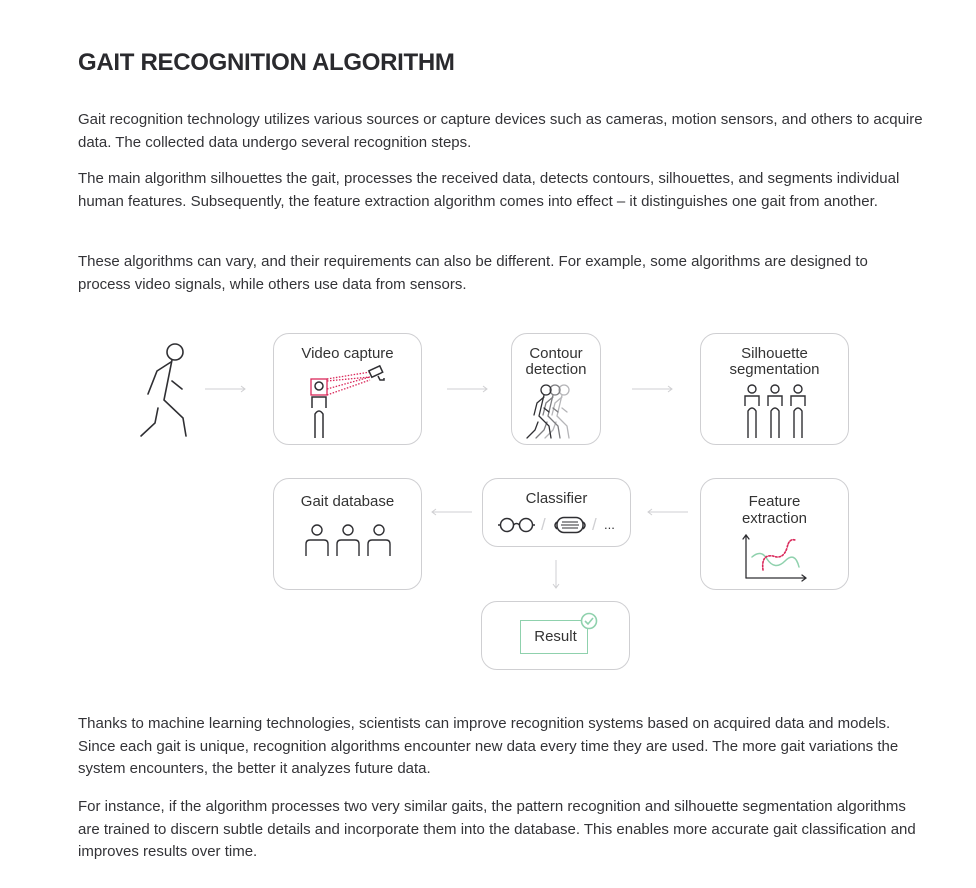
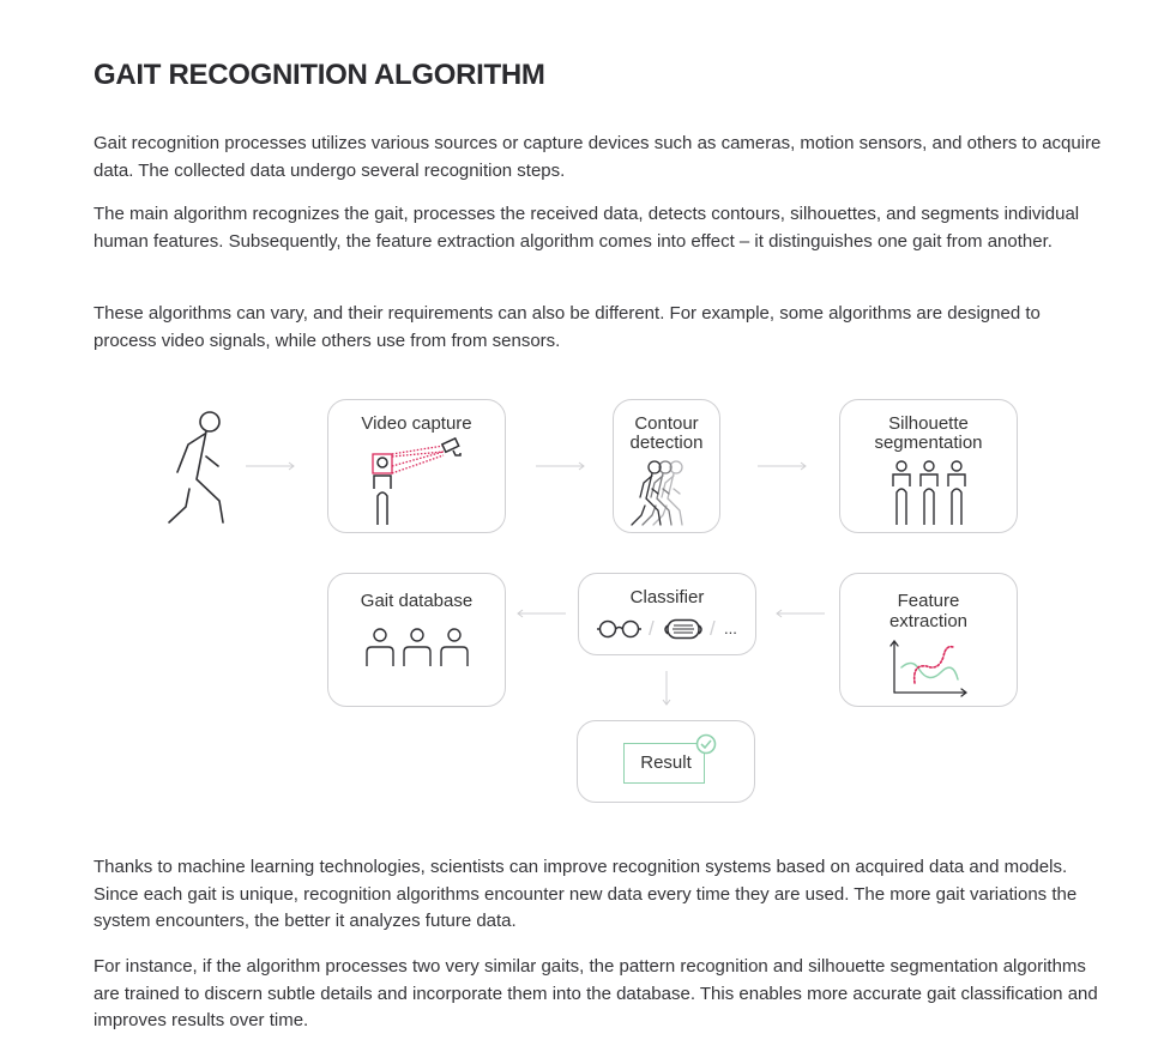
  GAIT RECOGNITION ALGORITHM
- Gait recognition technology utilizes various sources or capture devices such as cameras, motion sensors, and others to acquire data. The collected data undergo several recognition steps.
+ Gait recognition processes utilizes various sources or capture devices such as cameras, motion sensors, and others to acquire data. The collected data undergo several recognition steps.
- The main algorithm silhouettes the gait, processes the received data, detects contours, silhouettes, and segments individual human features. Subsequently, the feature extraction algorithm comes into effect – it distinguishes one gait from another.
+ The main algorithm recognizes the gait, processes the received data, detects contours, silhouettes, and segments individual human features. Subsequently, the feature extraction algorithm comes into effect – it distinguishes one gait from another.
- These algorithms can vary, and their requirements can also be different. For example, some algorithms are designed to process video signals, while others use data from sensors.
+ These algorithms can vary, and their requirements can also be different. For example, some algorithms are designed to process video signals, while others use from from sensors.
  Video capture
  Contour
  detection
  Silhouette
  segmentation
  Feature
  extraction
  Classifier
  /
  /
  ...
  Gait database
  Result
  Thanks to machine learning technologies, scientists can improve recognition systems based on acquired data and models. Since each gait is unique, recognition algorithms encounter new data every time they are used. The more gait variations the system encounters, the better it analyzes future data.
  For instance, if the algorithm processes two very similar gaits, the pattern recognition and silhouette segmentation algorithms are trained to discern subtle details and incorporate them into the database. This enables more accurate gait classification and improves results over time.
